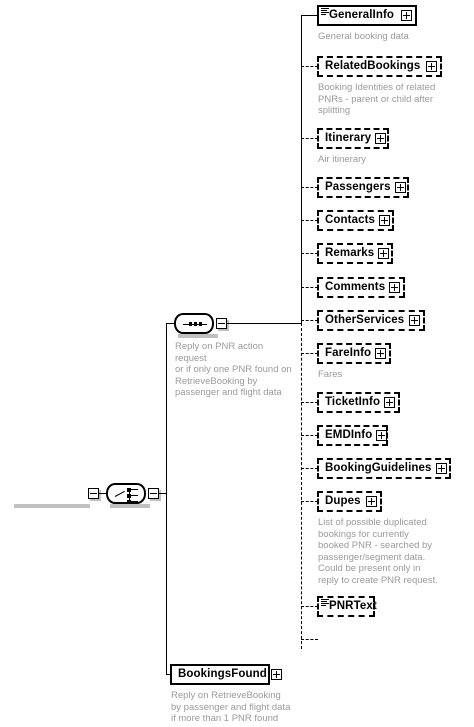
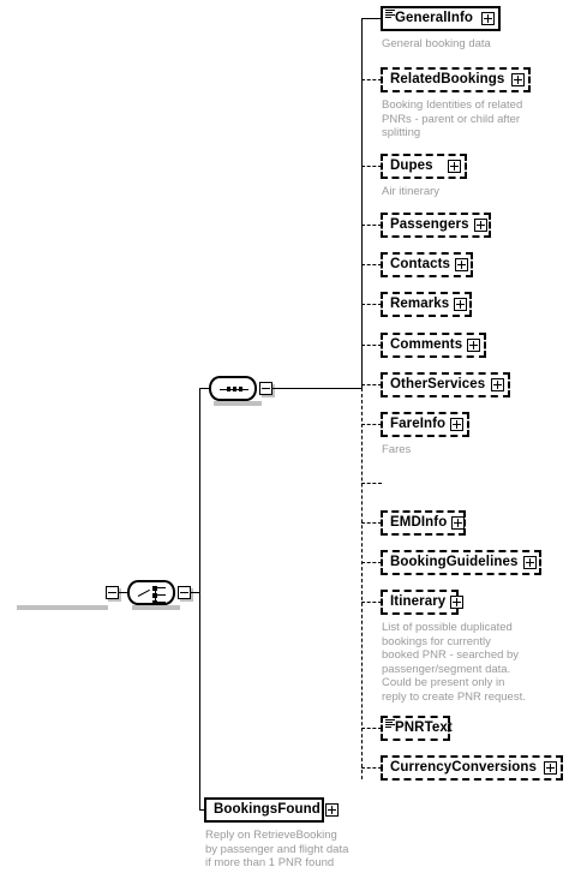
- Reply on PNR action request
- or if only one PNR found on
- RetrieveBooking by
- passenger and flight data
  GeneralInfo
  General booking data
  RelatedBookings
  Booking Identities of related
  PNRs - parent or child after
  splitting
- Itinerary
+ Dupes
  Air itinerary
  Passengers
  Contacts
  Remarks
  Comments
  OtherServices
  FareInfo
  Fares
- TicketInfo
  EMDInfo
  BookingGuidelines
- Dupes
+ Itinerary
  List of possible duplicated
  bookings for currently
  booked PNR - searched by
  passenger/segment data.
  Could be present only in
  reply to create PNR request.
  PNRText
+ CurrencyConversions
  BookingsFound
  Reply on RetrieveBooking
  by passenger and flight data
  if more than 1 PNR found
